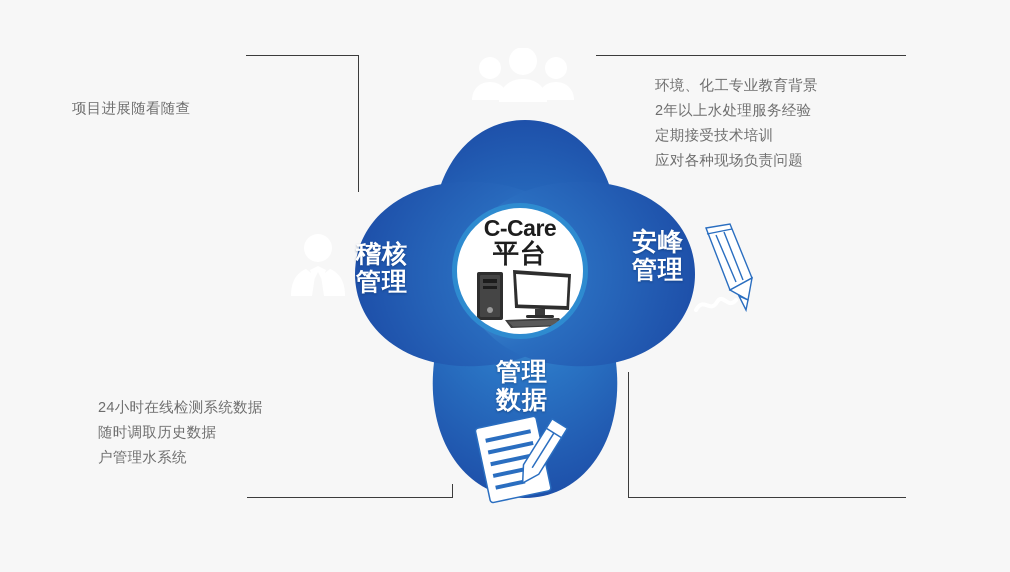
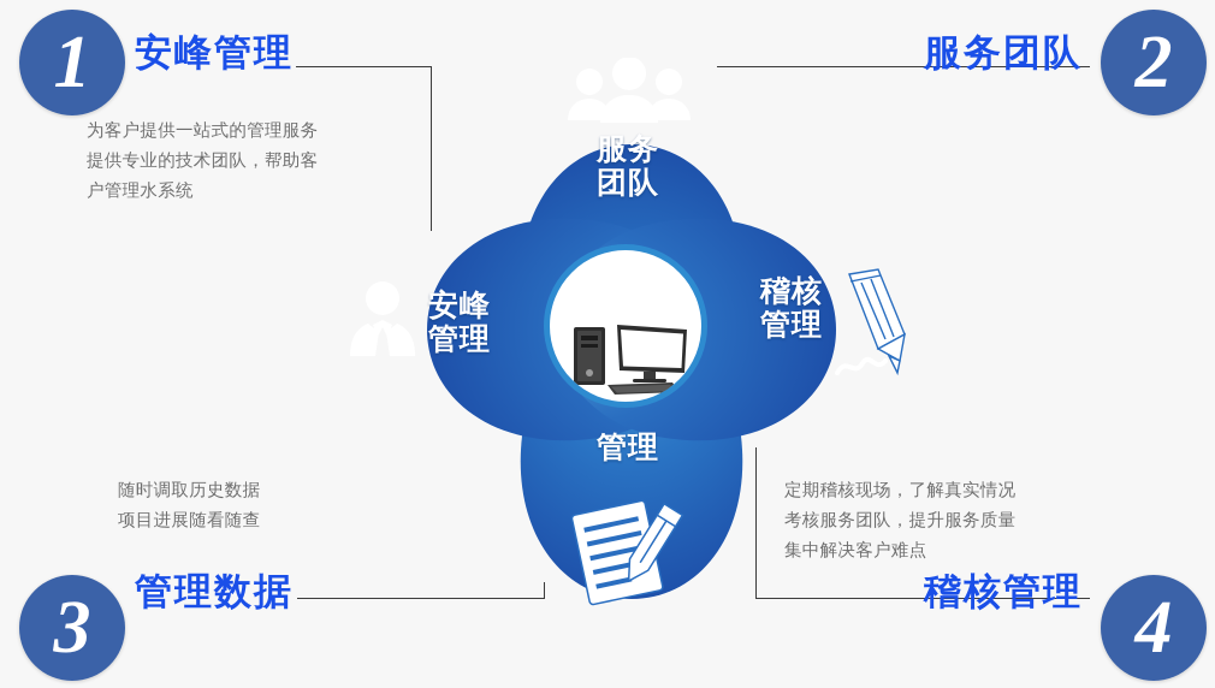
+ 1
+ 2
+ 3
+ 4
+ 安峰管理
+ 服务团队
+ 管理数据
+ 稽核管理
+ 为客户提供一站式的管理服务
+ 提供专业的技术团队，帮助客
- 项目进展随看随查
+ 户管理水系统
- 环境、化工专业教育背景
- 2年以上水处理服务经验
- 定期接受技术培训
- 应对各种现场负责问题
- 24小时在线检测系统数据
  随时调取历史数据
- 户管理水系统
+ 项目进展随看随查
+ 定期稽核现场，了解真实情况
+ 考核服务团队，提升服务质量
+ 集中解决客户难点
+ 服务
+ 团队
- 稽核
+ 安峰
  管理
- 安峰
+ 稽核
  管理
  管理
- 数据
- C-Care
- 平台
